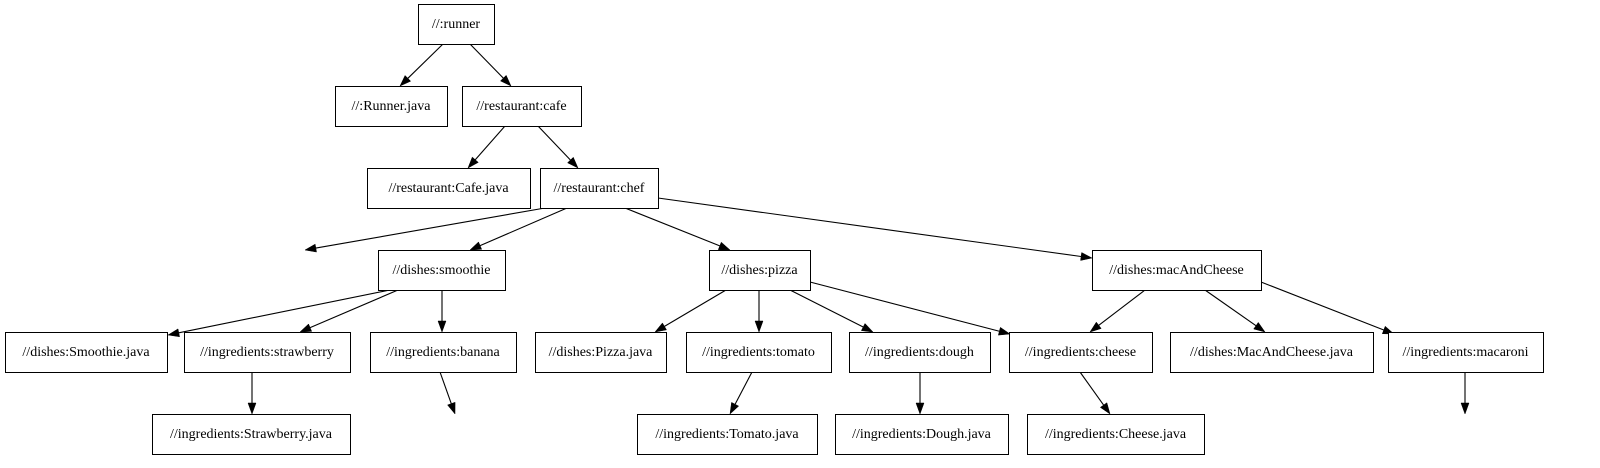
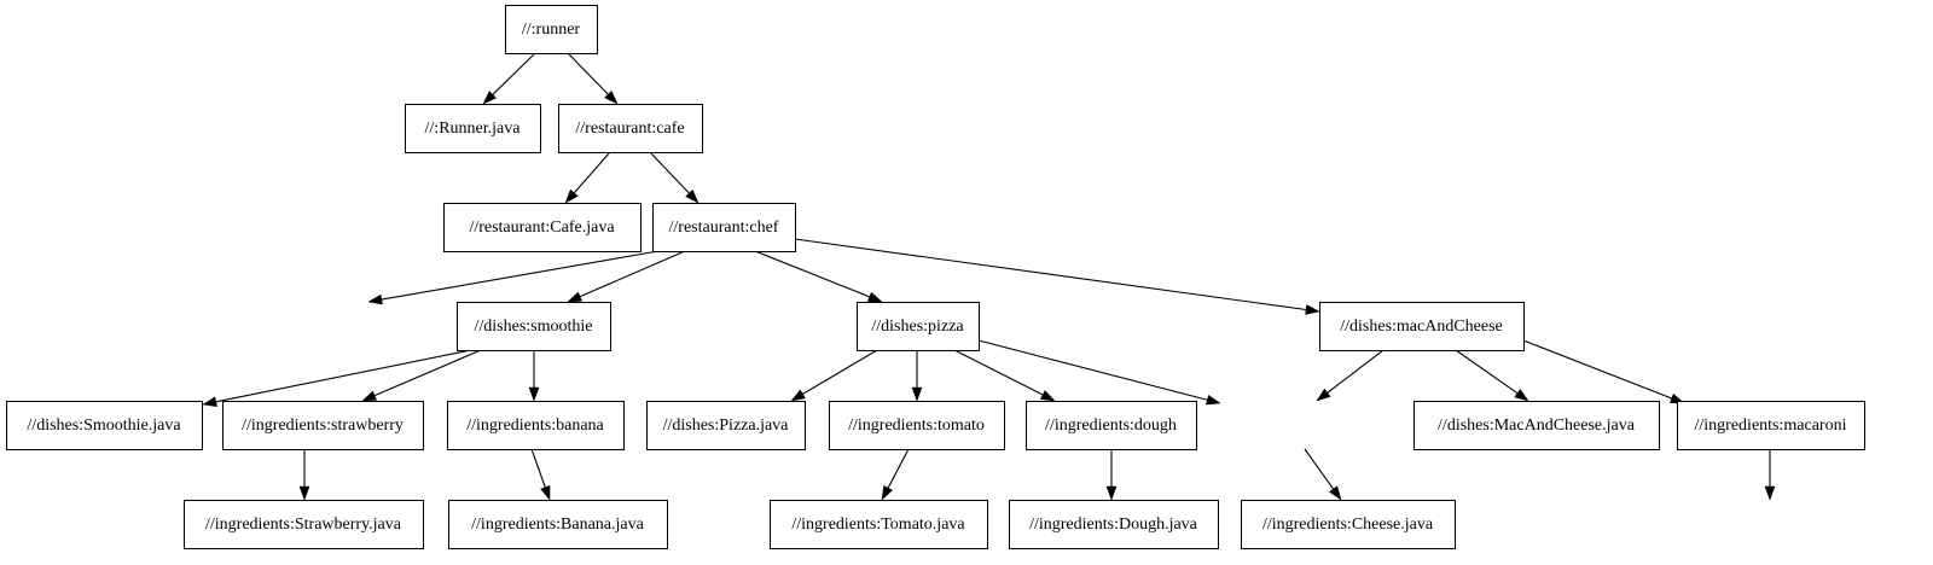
  //:runner
  //:Runner.java
  //restaurant:cafe
  //restaurant:Cafe.java
  //restaurant:chef
  //dishes:smoothie
  //dishes:pizza
  //dishes:macAndCheese
  //dishes:Smoothie.java
  //ingredients:strawberry
  //ingredients:banana
  //dishes:Pizza.java
  //ingredients:tomato
  //ingredients:dough
- //ingredients:cheese
  //dishes:MacAndCheese.java
  //ingredients:macaroni
  //ingredients:Strawberry.java
+ //ingredients:Banana.java
  //ingredients:Tomato.java
  //ingredients:Dough.java
  //ingredients:Cheese.java
